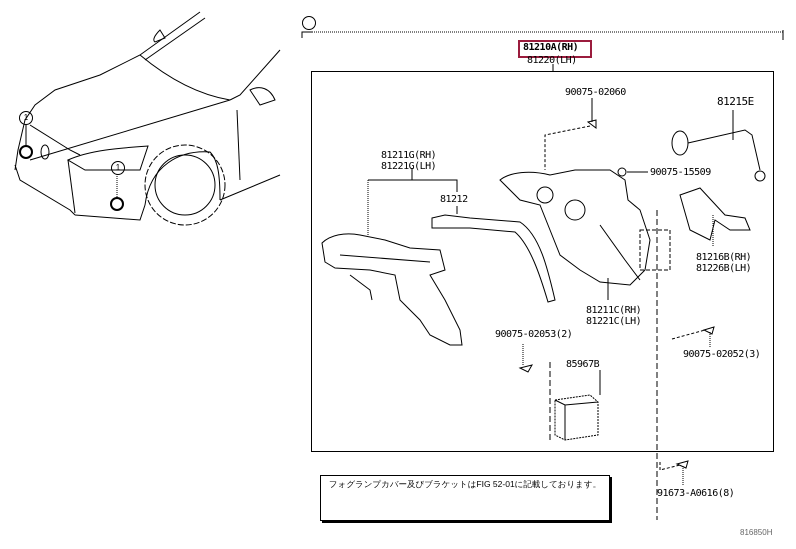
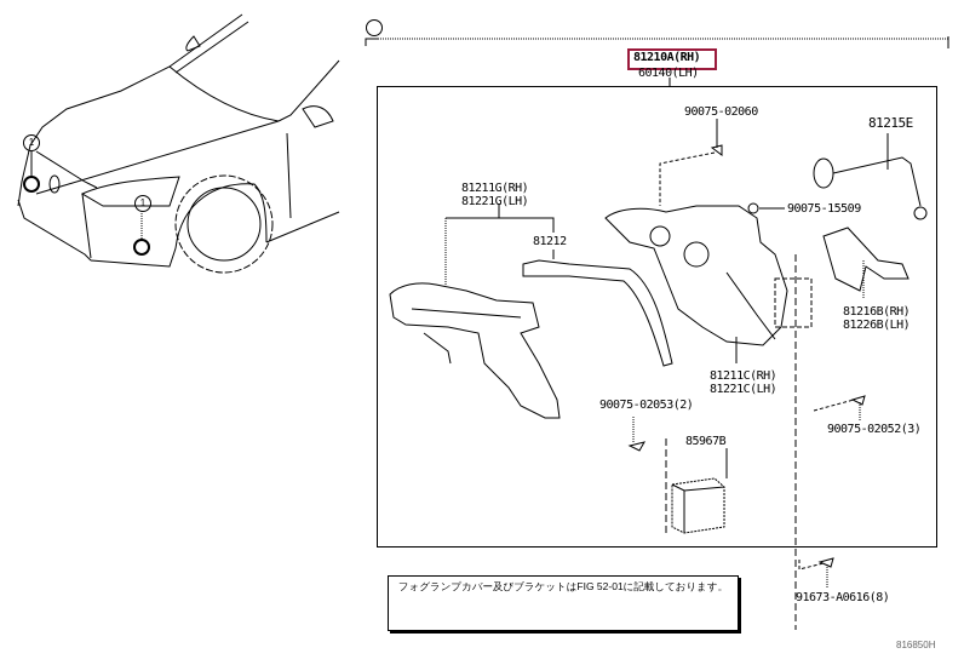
  1
  1
  81210A(RH)
- 81220(LH)
+ 60140(LH)
  90075-02060
  81215E
  90075-15509
  81211G(RH)
  81221G(LH)
  81212
  81216B(RH)
  81226B(LH)
  81211C(RH)
  81221C(LH)
  90075-02053(2)
  90075-02052(3)
  85967B
  91673-A0616(8)
  フォグランプカバー及びブラケットはFIG 52-01に記載しております。
  816850H
